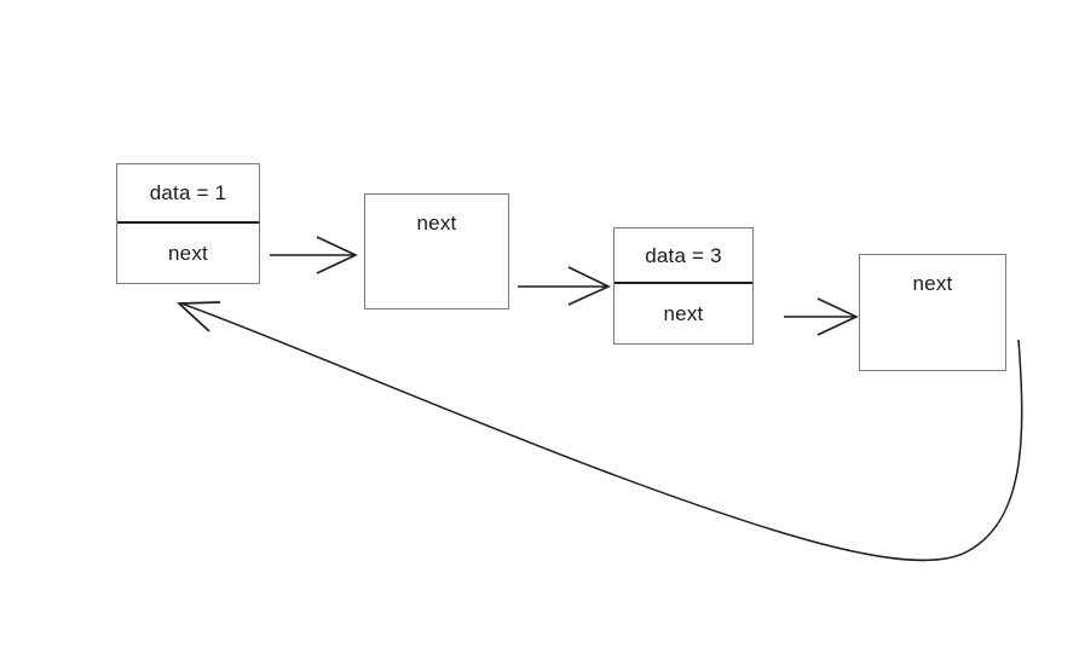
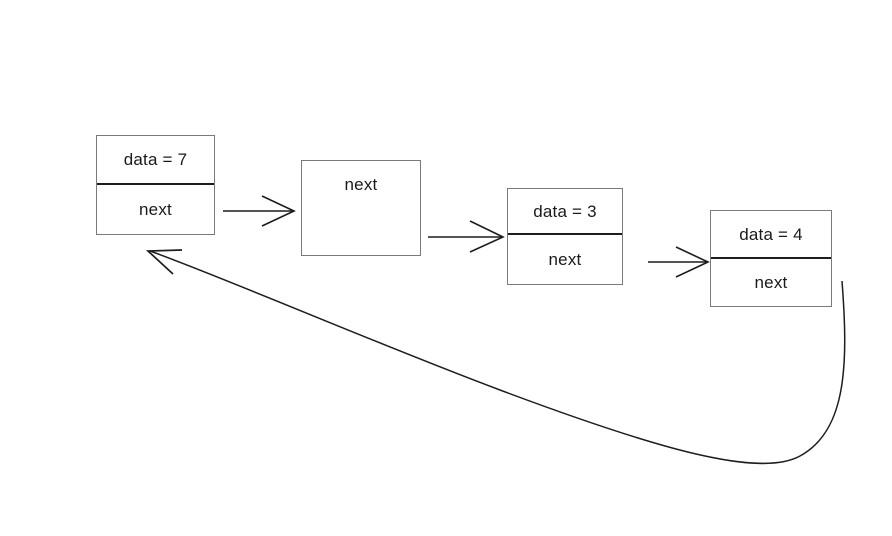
- data = 1
+ data = 7
  next
  next
  data = 3
  next
+ data = 4
  next
